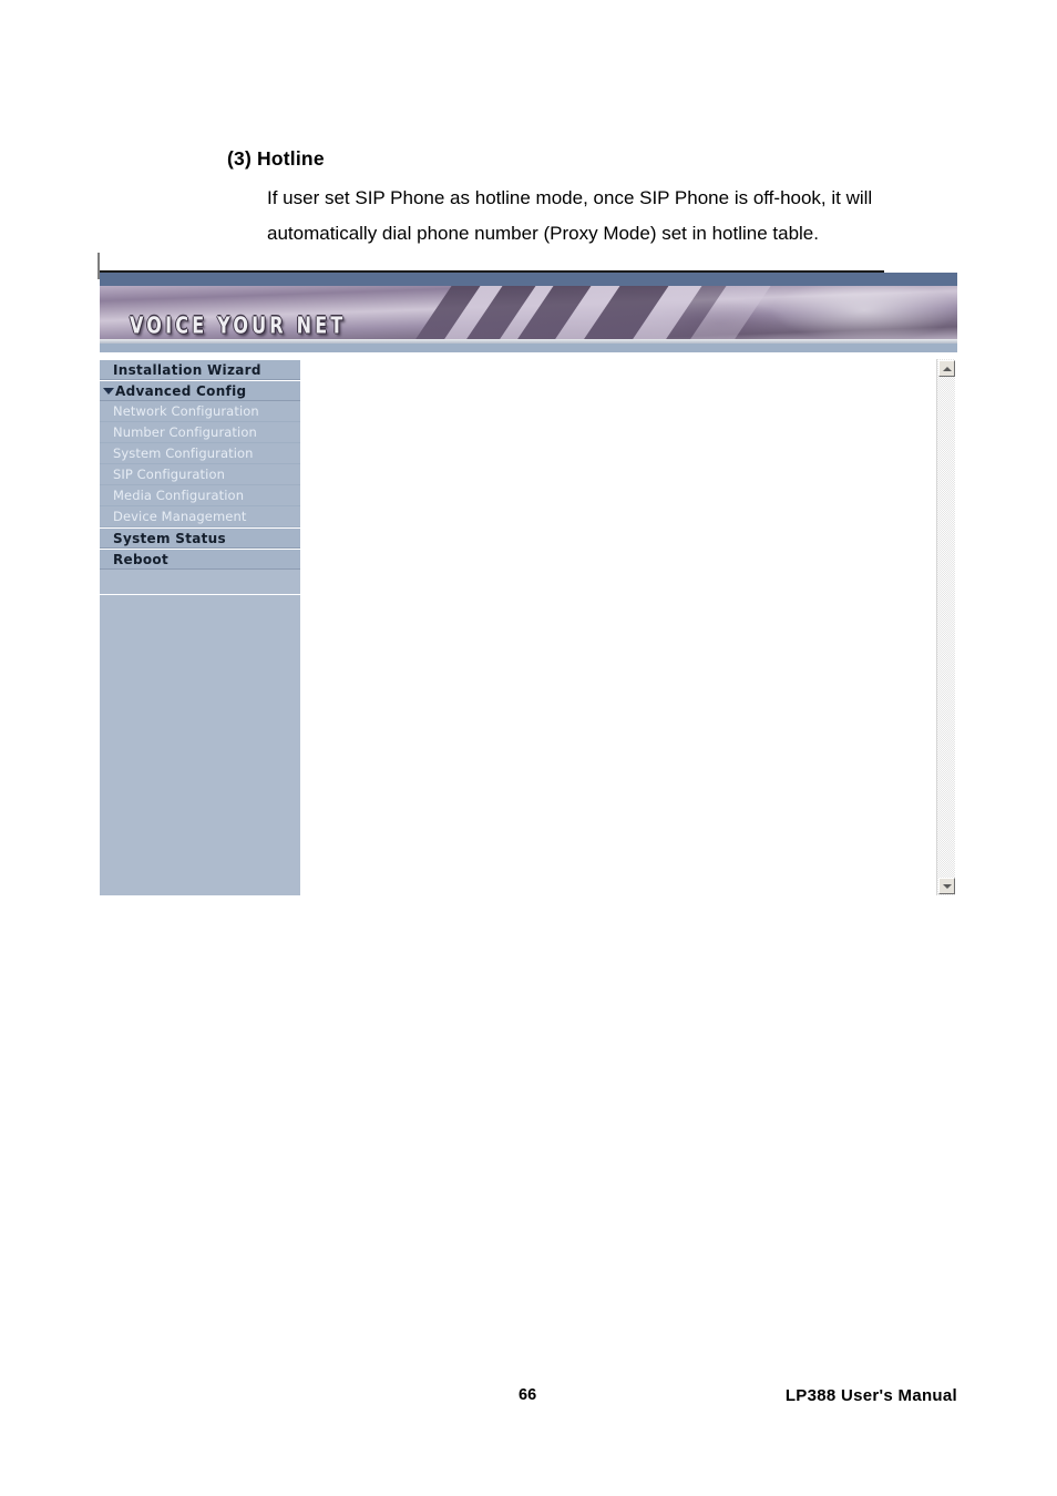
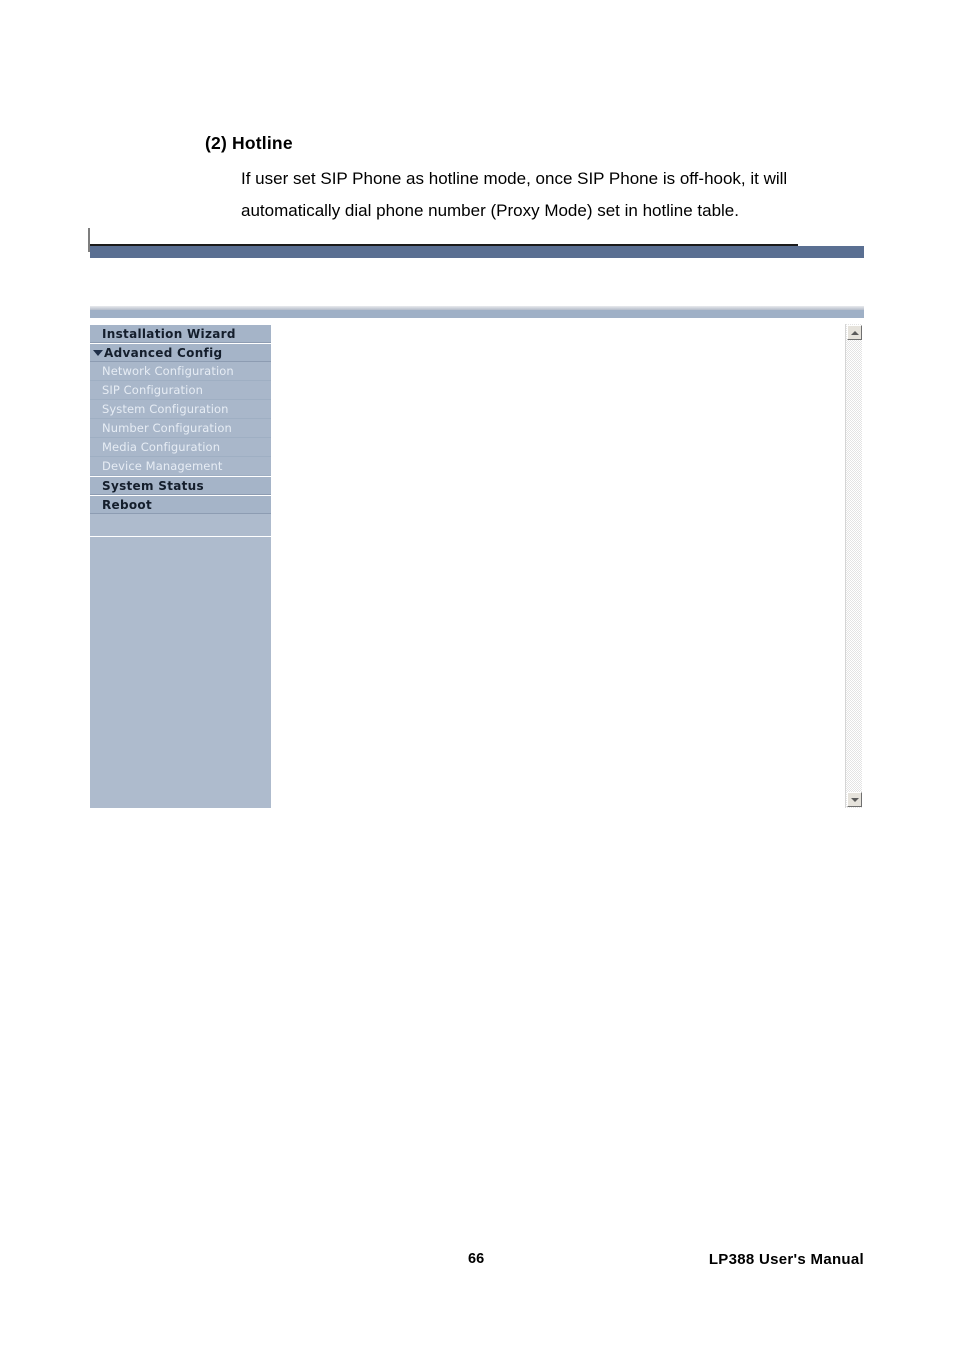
- (3) Hotline
+ (2) Hotline
  If user set SIP Phone as hotline mode, once SIP Phone is off-hook, it will automatically dial phone number (Proxy Mode) set in hotline table.
- VOICE YOUR NET
  Installation Wizard
  Advanced Config
  Network Configuration
- Number Configuration
+ SIP Configuration
  System Configuration
- SIP Configuration
+ Number Configuration
  Media Configuration
  Device Management
  System Status
  Reboot
  66
  LP388 User's Manual
